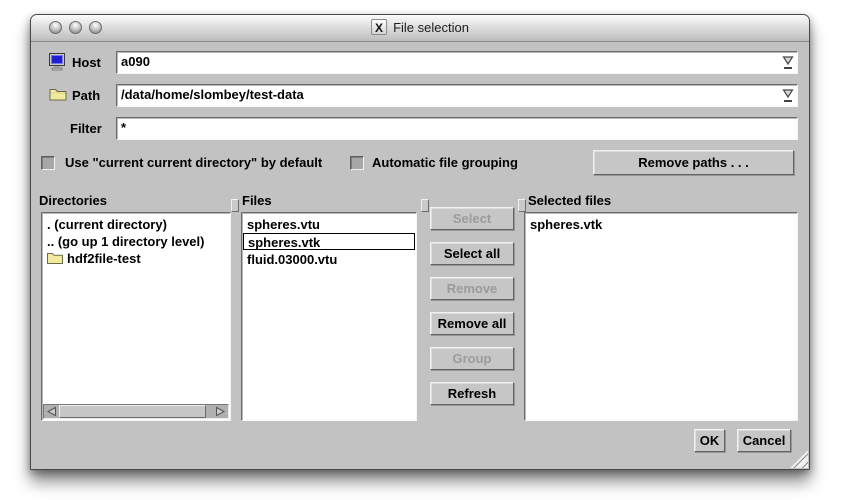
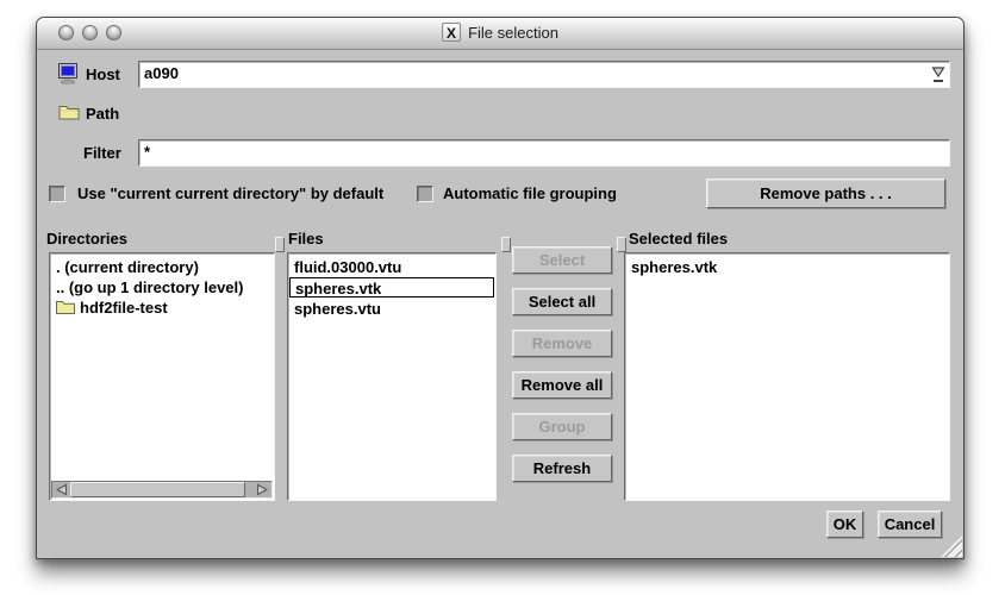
  X
  File selection
  Host
  a090
  Path
- /data/home/slombey/test-data
  Filter
  *
  Use "current current directory" by default
  Automatic file grouping
  Remove paths . . .
  Directories
  Files
  Selected files
  . (current directory)
  .. (go up 1 directory level)
  hdf2file-test
- spheres.vtu
+ fluid.03000.vtu
  spheres.vtk
- fluid.03000.vtu
+ spheres.vtu
  Select
  Select all
  Remove
  Remove all
  Group
  Refresh
  spheres.vtk
  OK
  Cancel
